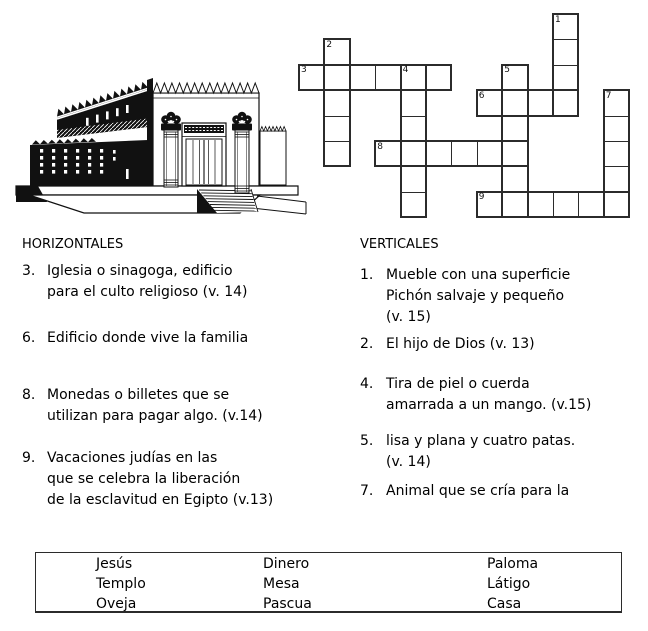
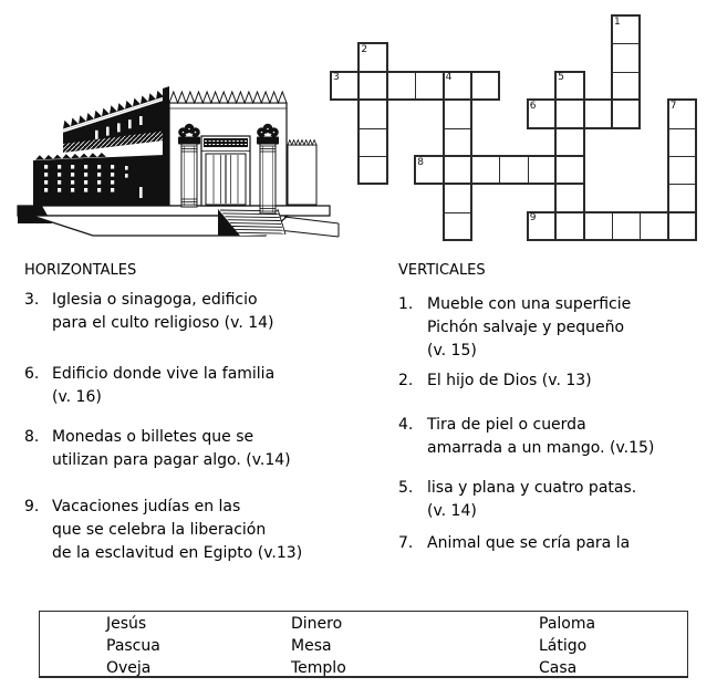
  1
  2
  3
  4
  5
  6
  7
  8
  9
  HORIZONTALES
  VERTICALES
  3.
  Iglesia o sinagoga, edificio
  para el culto religioso (v. 14)
  6.
  Edificio donde vive la familia
+ (v. 16)
  8.
  Monedas o billetes que se
  utilizan para pagar algo. (v.14)
  9.
  Vacaciones judías en las
  que se celebra la liberación
  de la esclavitud en Egipto (v.13)
  1.
  Mueble con una superficie
  Pichón salvaje y pequeño
  (v. 15)
  2.
  El hijo de Dios (v. 13)
  4.
  Tira de piel o cuerda
  amarrada a un mango. (v.15)
  5.
  lisa y plana y cuatro patas.
  (v. 14)
  7.
  Animal que se cría para la
  Jesús
- Templo
+ Pascua
  Oveja
  Dinero
  Mesa
- Pascua
+ Templo
  Paloma
  Látigo
  Casa
